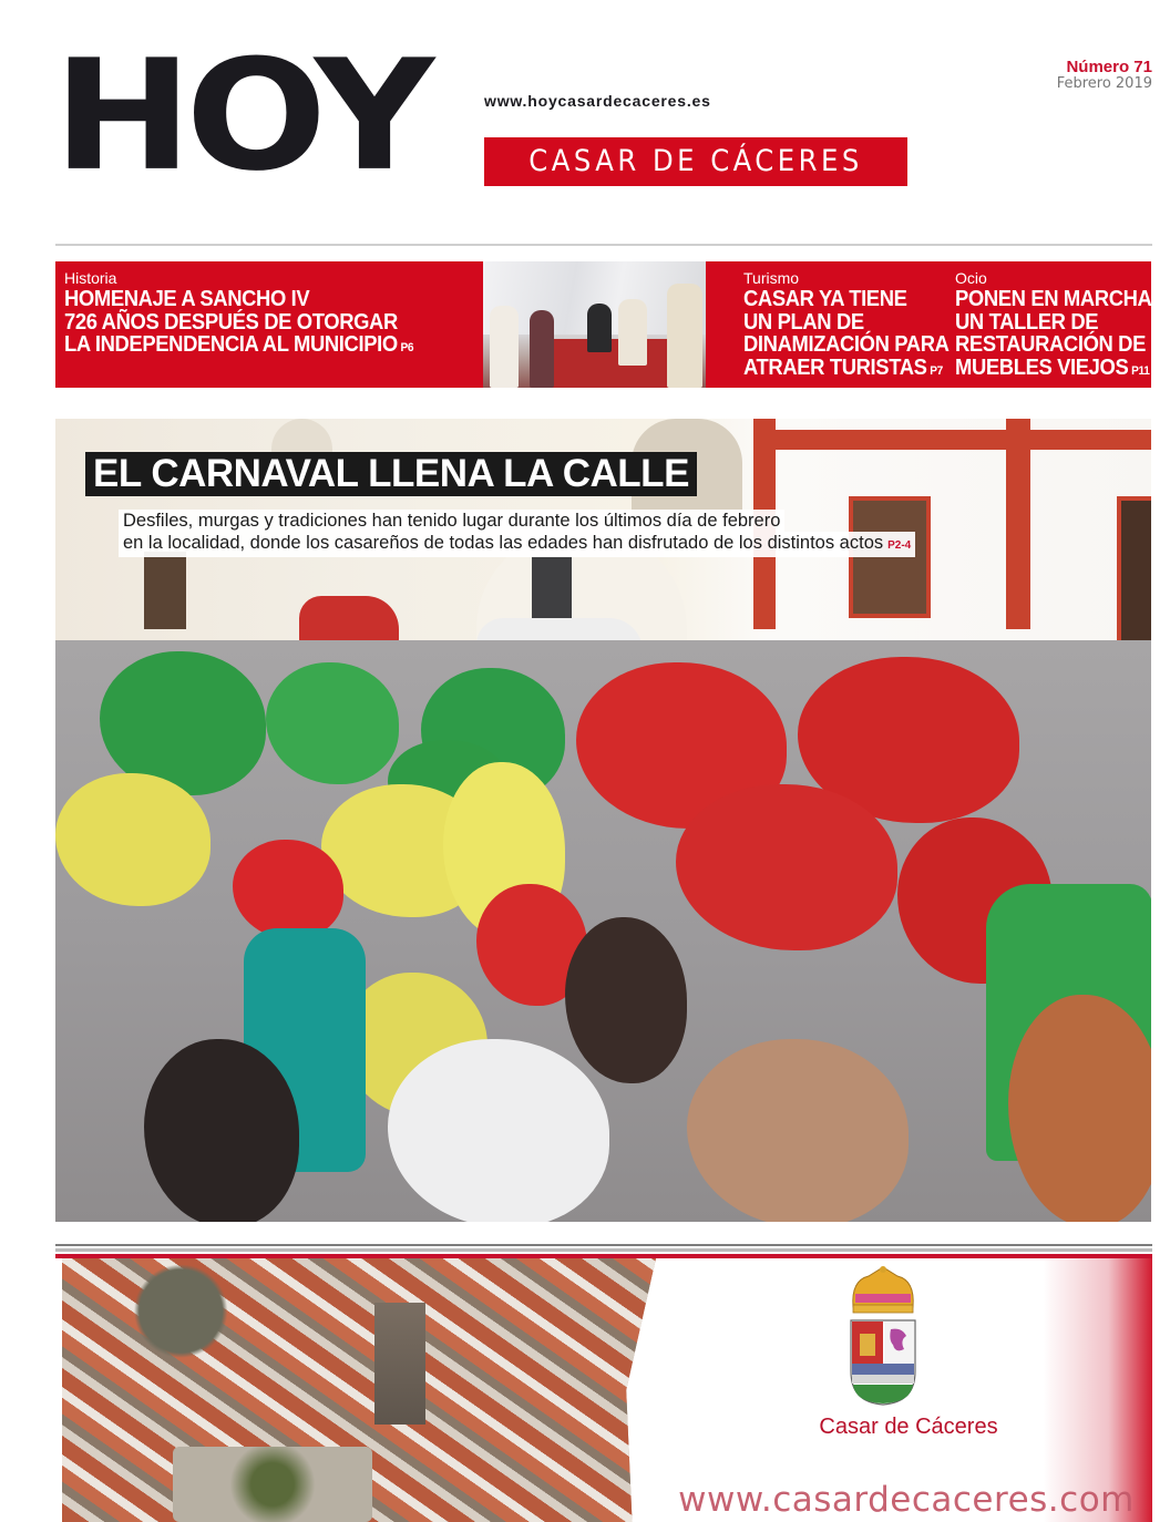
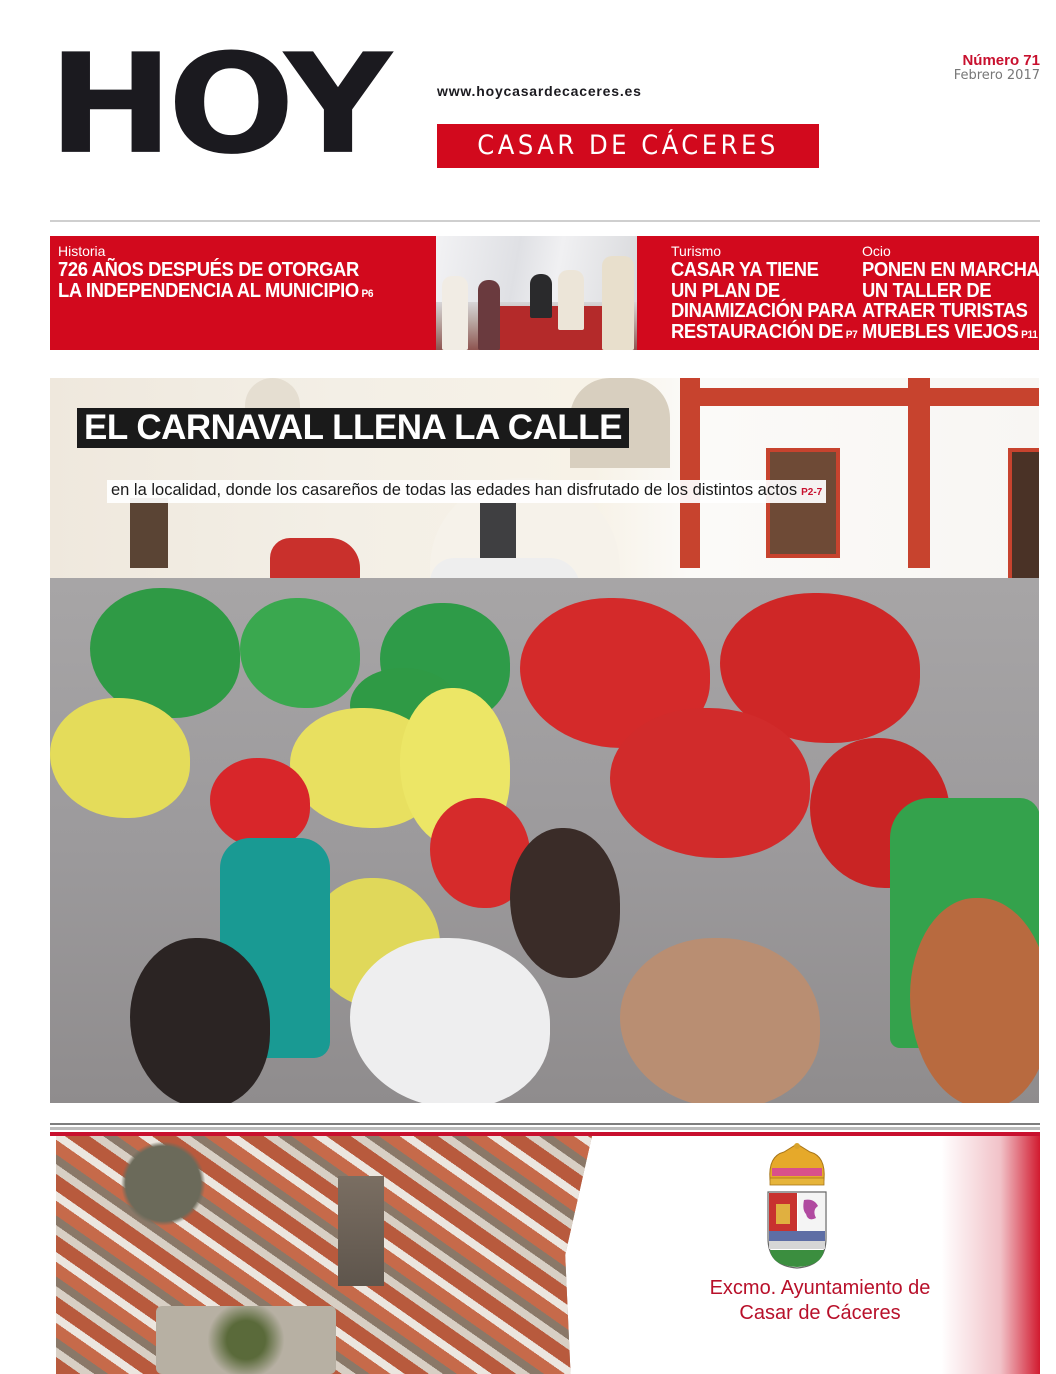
  HOY
  www.hoycasardecaceres.es
  CASAR DE CÁCERES
  Número 71
- Febrero 2019
+ Febrero 2017
  Historia
- HOMENAJE A SANCHO IV
  726 AÑOS DESPUÉS DE OTORGAR
  LA INDEPENDENCIA AL MUNICIPIO P6
  Turismo
  CASAR YA TIENE
  UN PLAN DE
  DINAMIZACIÓN PARA
- ATRAER TURISTAS P7
+ RESTAURACIÓN DE P7
  Ocio
  PONEN EN MARCHA
  UN TALLER DE
- RESTAURACIÓN DE
+ ATRAER TURISTAS
  MUEBLES VIEJOS P11
  EL CARNAVAL LLENA LA CALLE
- Desfiles, murgas y tradiciones han tenido lugar durante los últimos día de febrero
- en la localidad, donde los casareños de todas las edades han disfrutado de los distintos actos P2-4
+ en la localidad, donde los casareños de todas las edades han disfrutado de los distintos actos P2-7
+ Excmo. Ayuntamiento de
  Casar de Cáceres
- www.casardecaceres.com
